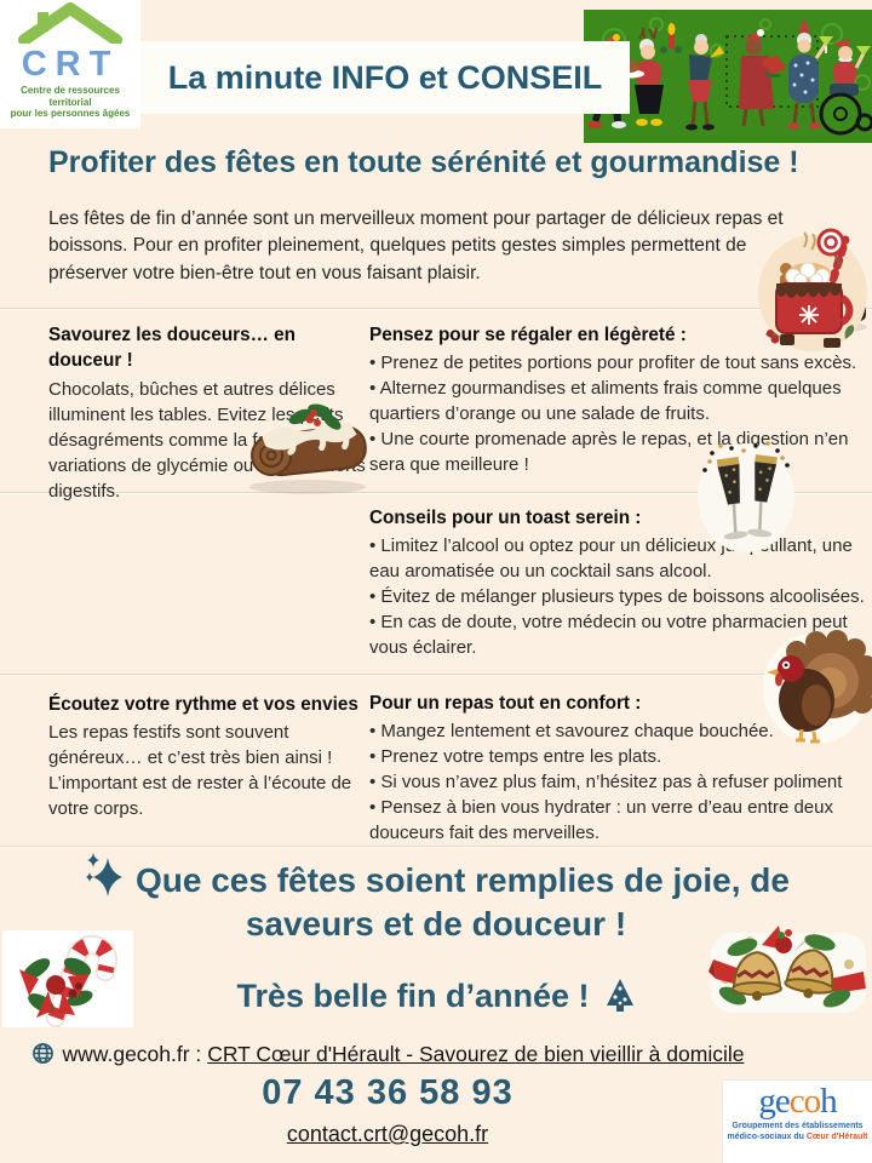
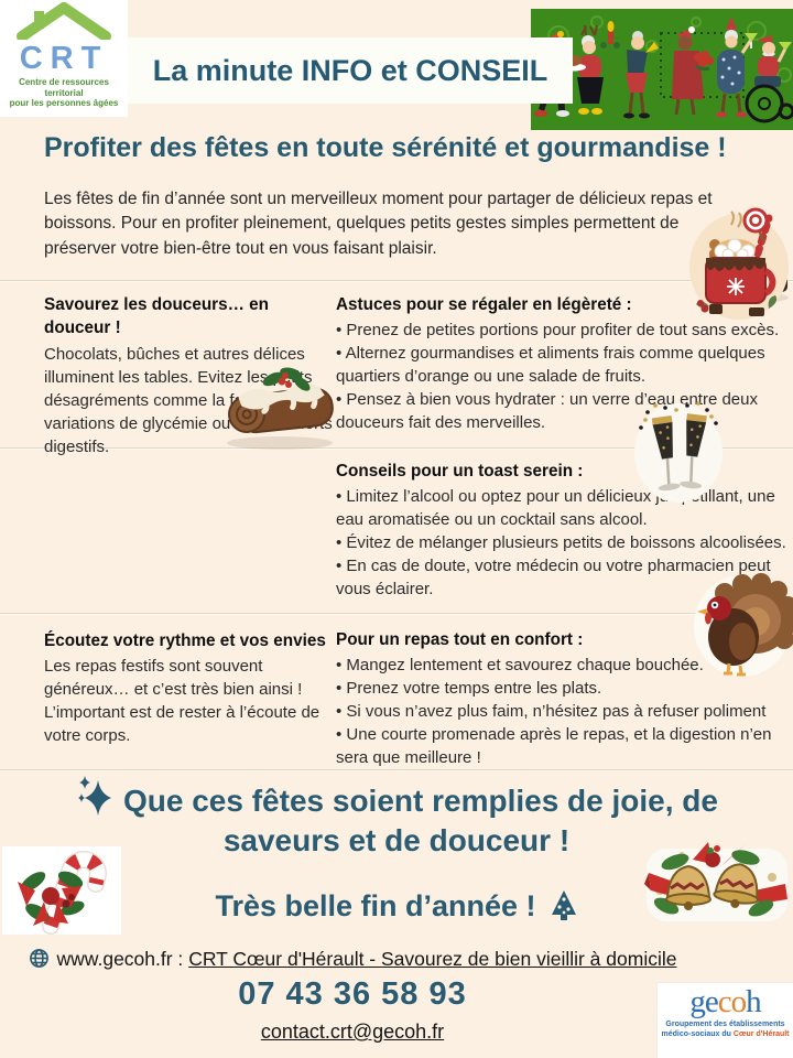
  CRT
  Centre de ressources territorial
  pour les personnes âgées
  La minute INFO et CONSEIL
  Profiter des fêtes en toute sérénité et gourmandise !
  Les fêtes de fin d’année sont un merveilleux moment pour partager de délicieux repas et boissons. Pour en profiter pleinement, quelques petits gestes simples permettent de préserver votre bien-être tout en vous faisant plaisir.
  Savourez les douceurs… en douceur !
  Chocolats, bûches et autres délices illuminent les tables. Evitez lests désagréments comme la f variations de glycémie ous digestifs.
- Pensez pour se régaler en légèreté :
+ Astuces pour se régaler en légèreté :
  Prenez de petites portions pour profiter de tout sans excès.
  Alternez gourmandises et aliments frais comme quelques quartiers d’orange ou une salade de fruits.
- Une courte promenade après le repas, et la digestion n’en sera que meilleure !
+ Pensez à bien vous hydrater : un verre d’eau entre deux douceurs fait des merveilles.
  Conseils pour un toast serein :
  Limitez l’alcool ou optez pour un délicieux jtillant, une eau aromatisée ou un cocktail sans alcool.
- Évitez de mélanger plusieurs types de boissons alcoolisées.
+ Évitez de mélanger plusieurs petits de boissons alcoolisées.
  En cas de doute, votre médecin ou votre pharmacien peut vous éclairer.
  Écoutez votre rythme et vos envies
  Les repas festifs sont souvent généreux… et c’est très bien ainsi ! L’important est de rester à l’écoute de votre corps.
  Pour un repas tout en confort :
  Mangez lentement et savourez chaque bouchée.
  Prenez votre temps entre les plats.
  Si vous n’avez plus faim, n’hésitez pas à refuser poliment
- Pensez à bien vous hydrater : un verre d’eau entre deux douceurs fait des merveilles.
+ Une courte promenade après le repas, et la digestion n’en sera que meilleure !
  Que ces fêtes soient remplies de joie, de saveurs et de douceur !
  Très belle fin d’année !
  www.gecoh.fr : CRT Cœur d'Hérault - Savourez de bien vieillir à domicile
  07 43 36 58 93
  contact.crt@gecoh.fr
  gecoh
